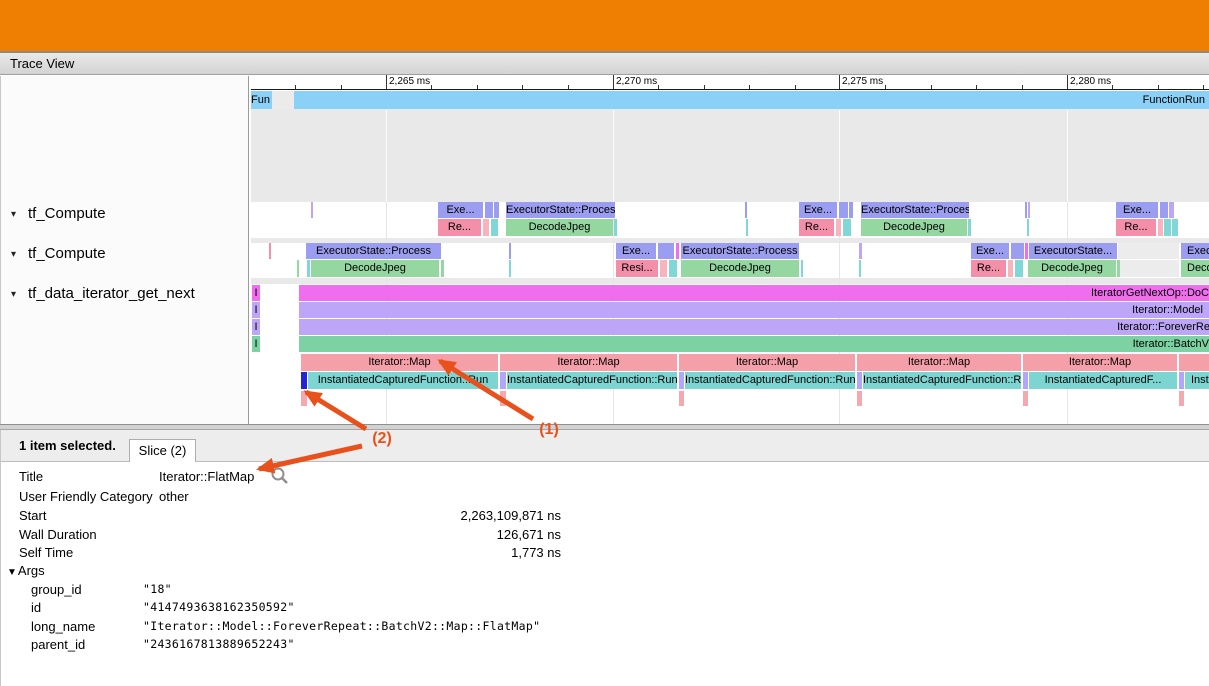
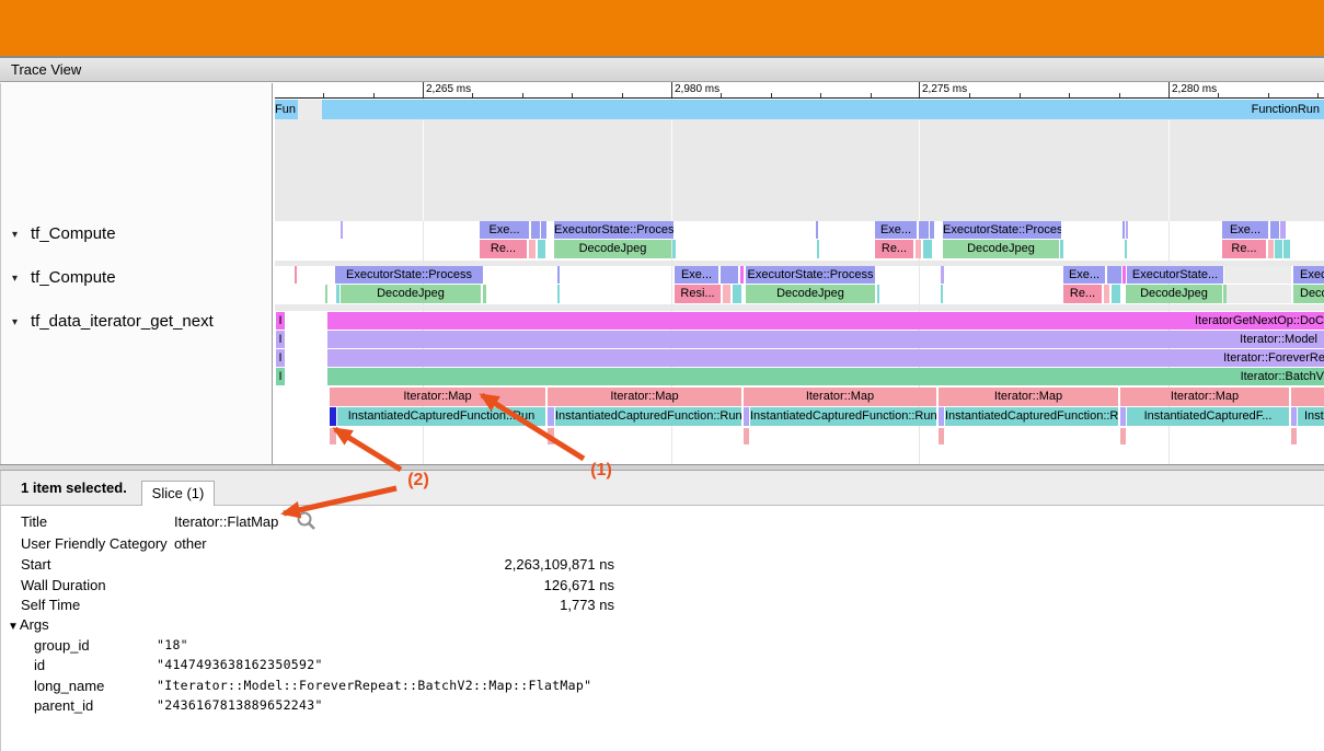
  Trace View
  ▾ tf_Compute
  ▾ tf_Compute
  ▾ tf_data_iterator_get_next
  2,265 ms
- 2,270 ms
+ 2,980 ms
  2,275 ms
  2,280 ms
  Fun
  FunctionRun
  Exe...
  ExecutorState::Proces
  Exe...
  ExecutorState::Proces
  Exe...
  Re...
  DecodeJpeg
  Re...
  DecodeJpeg
  Re...
  ExecutorState::Process
  Exe...
  ExecutorState::Process
  Exe...
  ExecutorState...
  DecodeJpeg
  Resi...
  DecodeJpeg
  Re...
  DecodeJpeg
  Dec
  I
  IteratorGetNextOp::DoC
  I
  Iterator::Model
  I
  Iterator::ForeverRe
  I
  Iterator::BatchV
  Iterator::Map
  Iterator::Map
  Iterator::Map
  Iterator::Map
  Iterator::Map
  InstantiatedCapturedFunction:un
  InstantiatedCapturedFunction::Run
  InstantiatedCapturedFunction::Run
  InstantiatedCapturedFunction::R
  InstantiatedCapturedF...
  Inst
  1 item selected.
- Slice (2)
+ Slice (1)
  Title
  Iterator::FlatMap
  User Friendly Category
  other
  Start
  2,263,109,871 ns
  Wall Duration
  126,671 ns
  Self Time
  1,773 ns
  ▼Args
  group_id
  "18"
  id
  "4147493638162350592"
  long_name
  "Iterator::Model::ForeverRepeat::BatchV2::Map::FlatMap"
  parent_id
  "2436167813889652243"
  (1)
  (2)
